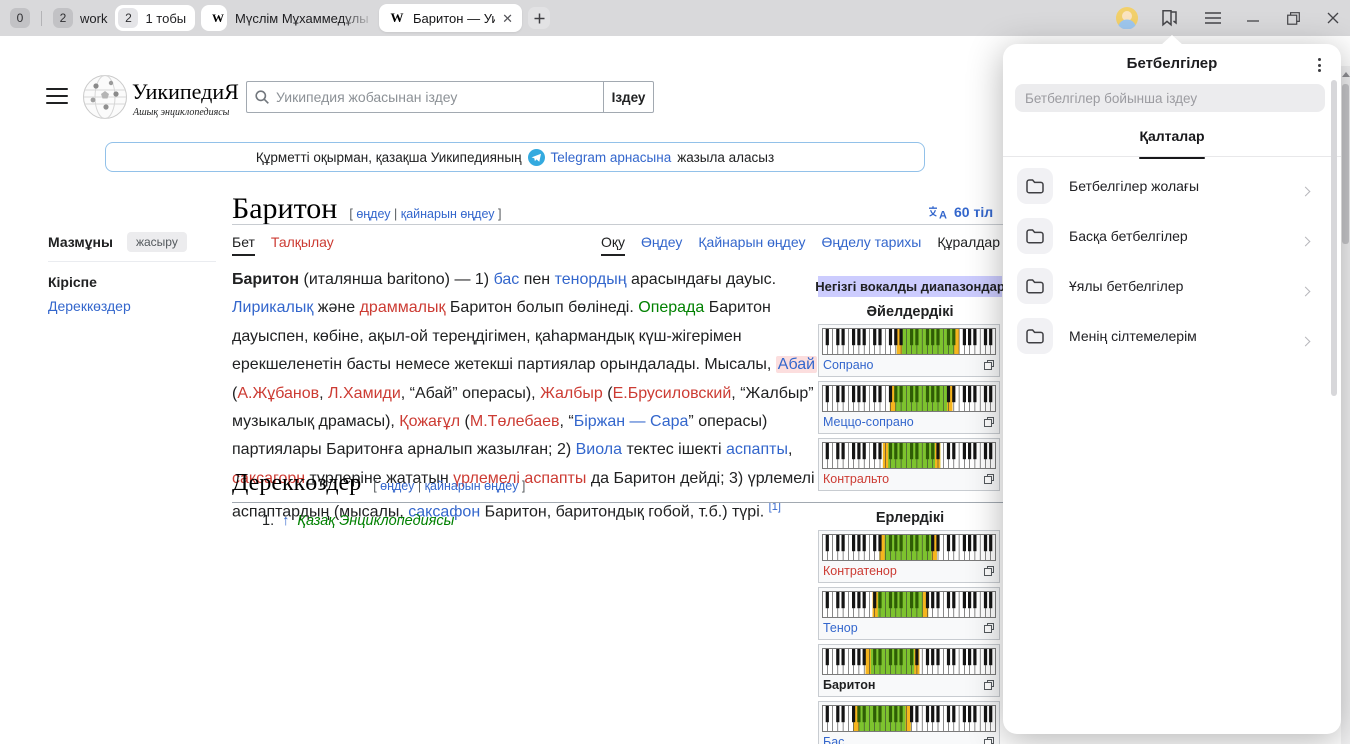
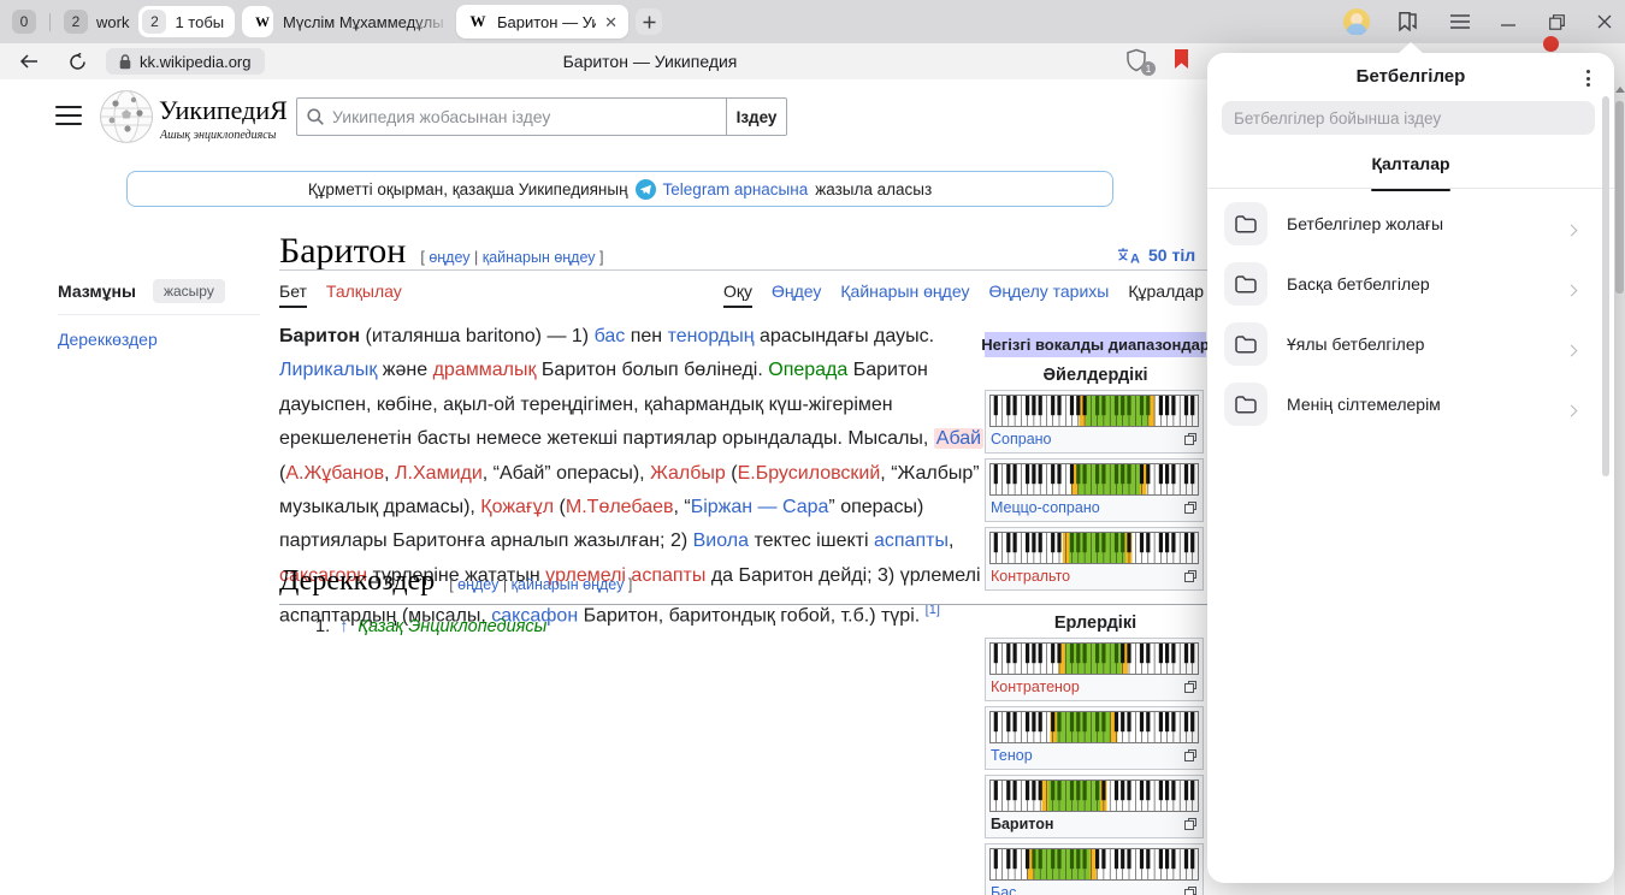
  0
  2
  work
  2
  1 тобы
  W
  W
  ✕
+ kk.wikipedia.org
+ Баритон — Уикипедия
+ 1
  УикипедиЯ
  Ашық энциклопедиясы
  Уикипедия жобасынан іздеу
  Іздеу
  Құрметті оқырман, қазақша Уикипедияның
  Telegram арнасына
  жазыла аласыз
  Мазмұны
  жасыру
- Кіріспе
  Дереккөздер
  Баритон
  [ өңдеу | қайнарын өңдеу ]
  A
- 60 тіл
+ 50 тіл
  Бет
  Талқылау
  Оқу
  Өңдеу
  Қайнарын өңдеу
  Өңделу тарихы
  Құралдар
  Баритон (италянша baritono) — 1) бас пен тенордың арасындағы дауыс. Лирикалық және драммалық Баритон болып бөлінеді. Операда Баритон дауыспен, көбіне, ақыл-ой тереңдігімен, қаһармандық күш-жігерімен ерекшеленетін басты немесе жетекші партиялар орындалады. Мысалы, Абай (А.Жұбанов, Л.Хамиди, “Абай” операсы), Жалбыр (Е.Брусиловский, “Жалбыр” музыкалық драмасы), Қожағұл (М.Төлебаев, “Біржан — Сара” операсы) партиялары Баритонға арналып жазылған; 2) Виола тектес ішекті аспапты, саксагорн түрлеріне жататын үрлемелі аспапты да Баритон дейді; 3) үрлемелі аспаптардың (мысалы, саксафон Баритон, баритондық гобой, т.б.) түрі. [1]
  Дереккөздер
  [ өңдеу | қайнарын өңдеу ]
  1. ↑ Қазақ Энциклопедиясы
  Негізгі вокалды диапазондар
  Әйелдердікі
  Сопрано
  Меццо-сопрано
  Контральто
  Ерлердікі
  Контратенор
  Тенор
  Баритон
  Бас
  Бетбелгілер
  Бетбелгілер бойынша іздеу
  Қалталар
  Бетбелгілер жолағы
  Басқа бетбелгілер
  Ұялы бетбелгілер
  Менің сілтемелерім
